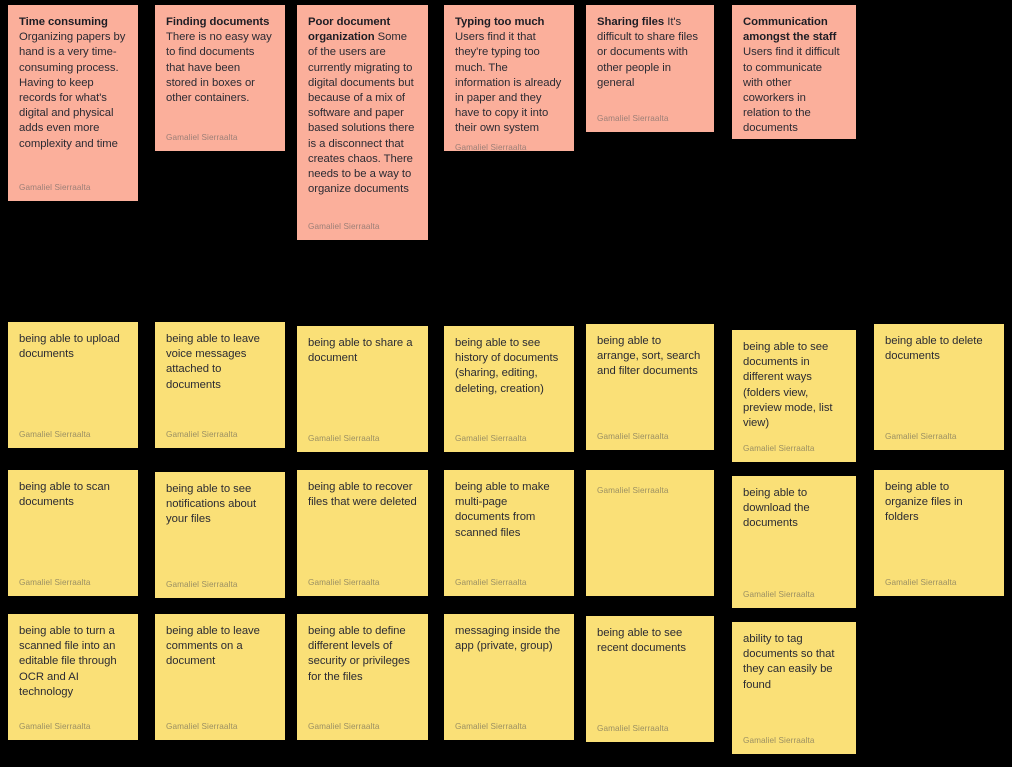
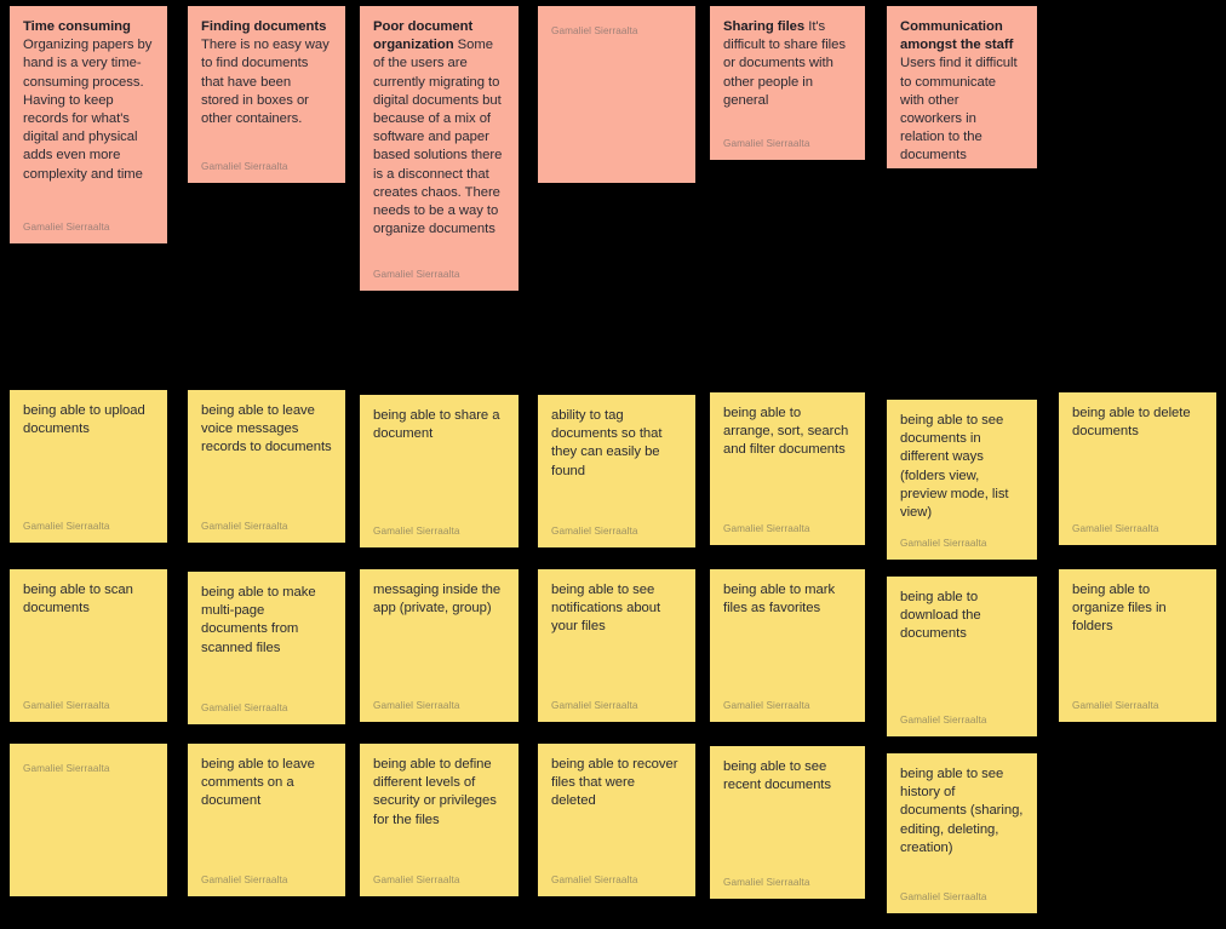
  Time consuming Organizing papers by hand is a very time-consuming process. Having to keep records for what's digital and physical adds even more complexity and time
  Gamaliel Sierraalta
  Finding documents There is no easy way to find documents that have been stored in boxes or other containers.
  Gamaliel Sierraalta
  Poor document organization Some of the users are currently migrating to digital documents but because of a mix of software and paper based solutions there is a disconnect that creates chaos. There needs to be a way to organize documents
  Gamaliel Sierraalta
- Typing too much Users find it that they're typing too much. The information is already in paper and they have to copy it into their own system
  Gamaliel Sierraalta
  Sharing files It's difficult to share files or documents with other people in general
  Gamaliel Sierraalta
  Communication amongst the staff Users find it difficult to communicate with other coworkers in relation to the documents
  being able to upload documents
  Gamaliel Sierraalta
- being able to leave voice messages attached to documents
+ being able to leave voice messages records to documents
  Gamaliel Sierraalta
  being able to share a document
  Gamaliel Sierraalta
- being able to see history of documents (sharing, editing, deleting, creation)
+ ability to tag documents so that they can easily be found
  Gamaliel Sierraalta
  being able to arrange, sort, search and filter documents
  Gamaliel Sierraalta
  being able to see documents in different ways (folders view, preview mode, list view)
  Gamaliel Sierraalta
  being able to delete documents
  Gamaliel Sierraalta
  being able to scan documents
  Gamaliel Sierraalta
- being able to see notifications about your files
+ being able to make multi-page documents from scanned files
  Gamaliel Sierraalta
- being able to recover files that were deleted
+ messaging inside the app (private, group)
  Gamaliel Sierraalta
- being able to make multi-page documents from scanned files
+ being able to see notifications about your files
  Gamaliel Sierraalta
+ being able to mark files as favorites
  Gamaliel Sierraalta
  being able to download the documents
  Gamaliel Sierraalta
  being able to organize files in folders
  Gamaliel Sierraalta
- being able to turn a scanned file into an editable file through OCR and AI technology
  Gamaliel Sierraalta
  being able to leave comments on a document
  Gamaliel Sierraalta
  being able to define different levels of security or privileges for the files
  Gamaliel Sierraalta
- messaging inside the app (private, group)
+ being able to recover files that were deleted
  Gamaliel Sierraalta
  being able to see recent documents
  Gamaliel Sierraalta
- ability to tag documents so that they can easily be found
+ being able to see history of documents (sharing, editing, deleting, creation)
  Gamaliel Sierraalta
